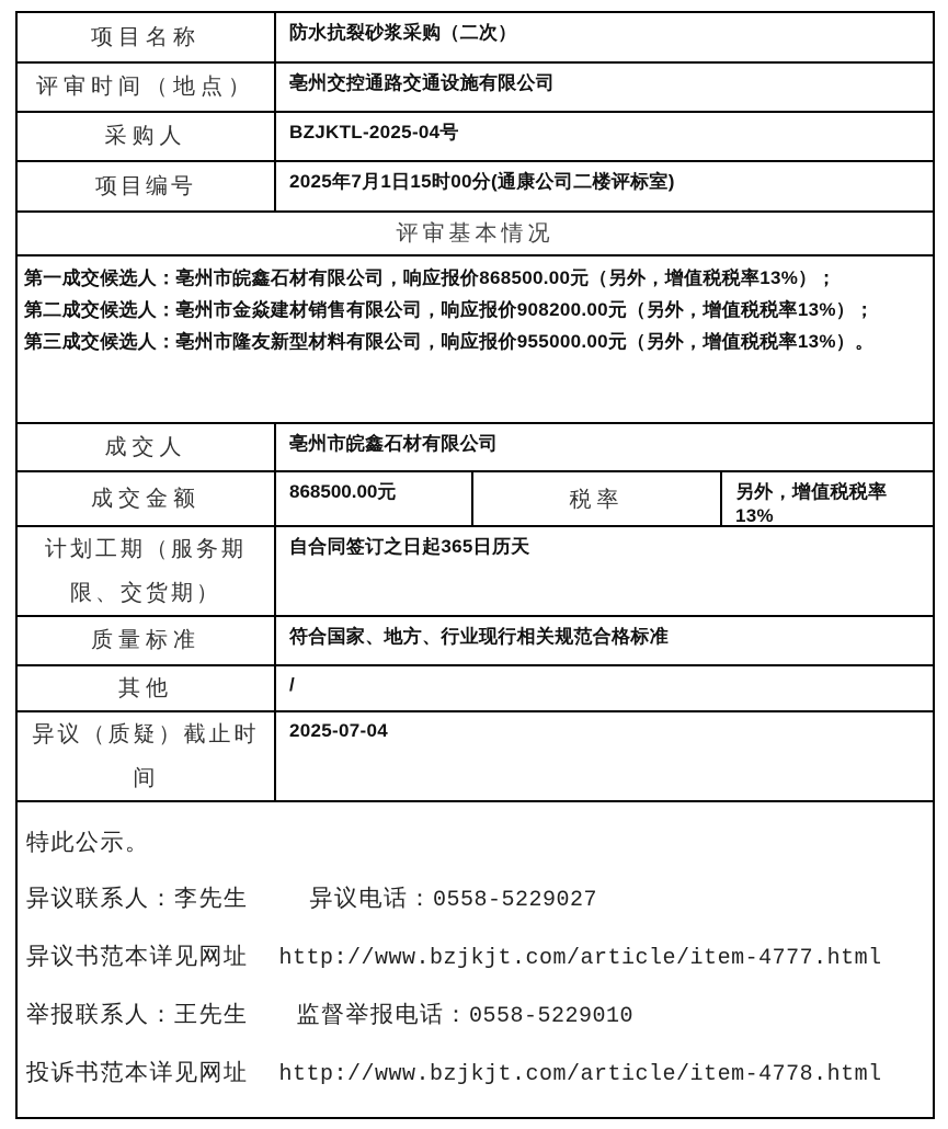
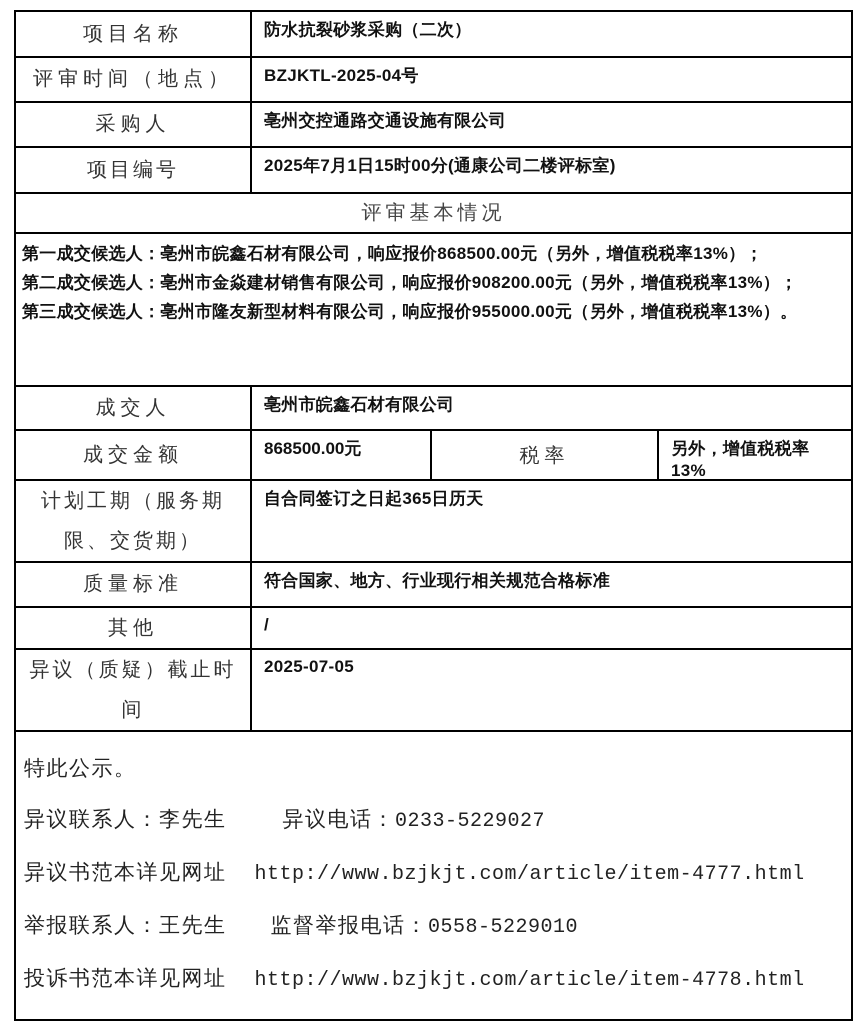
  项目名称
  防水抗裂砂浆采购（二次）
  评审时间（地点）
- 亳州交控通路交通设施有限公司
+ BZJKTL-2025-04号
  采购人
- BZJKTL-2025-04号
+ 亳州交控通路交通设施有限公司
  项目编号
  2025年7月1日15时00分(通康公司二楼评标室)
  评审基本情况
  第一成交候选人：亳州市皖鑫石材有限公司，响应报价868500.00元（另外，增值税税率13%）；
  第二成交候选人：亳州市金焱建材销售有限公司，响应报价908200.00元（另外，增值税税率13%）；
  第三成交候选人：亳州市隆友新型材料有限公司，响应报价955000.00元（另外，增值税税率13%）。
  成交人
  亳州市皖鑫石材有限公司
  成交金额
  868500.00元
  税率
  另外，增值税税率13%
  计划工期（服务期限、交货期）
  自合同签订之日起365日历天
  质量标准
  符合国家、地方、行业现行相关规范合格标准
  其他
  /
  异议（质疑）截止时间
- 2025-07-04
+ 2025-07-05
  特此公示。
- 异议联系人：李先生 异议电话：0558-5229027
+ 异议联系人：李先生 异议电话：0233-5229027
  异议书范本详见网址 http://www.bzjkjt.com/article/item-4777.html
  举报联系人：王先生 监督举报电话：0558-5229010
  投诉书范本详见网址 http://www.bzjkjt.com/article/item-4778.html
